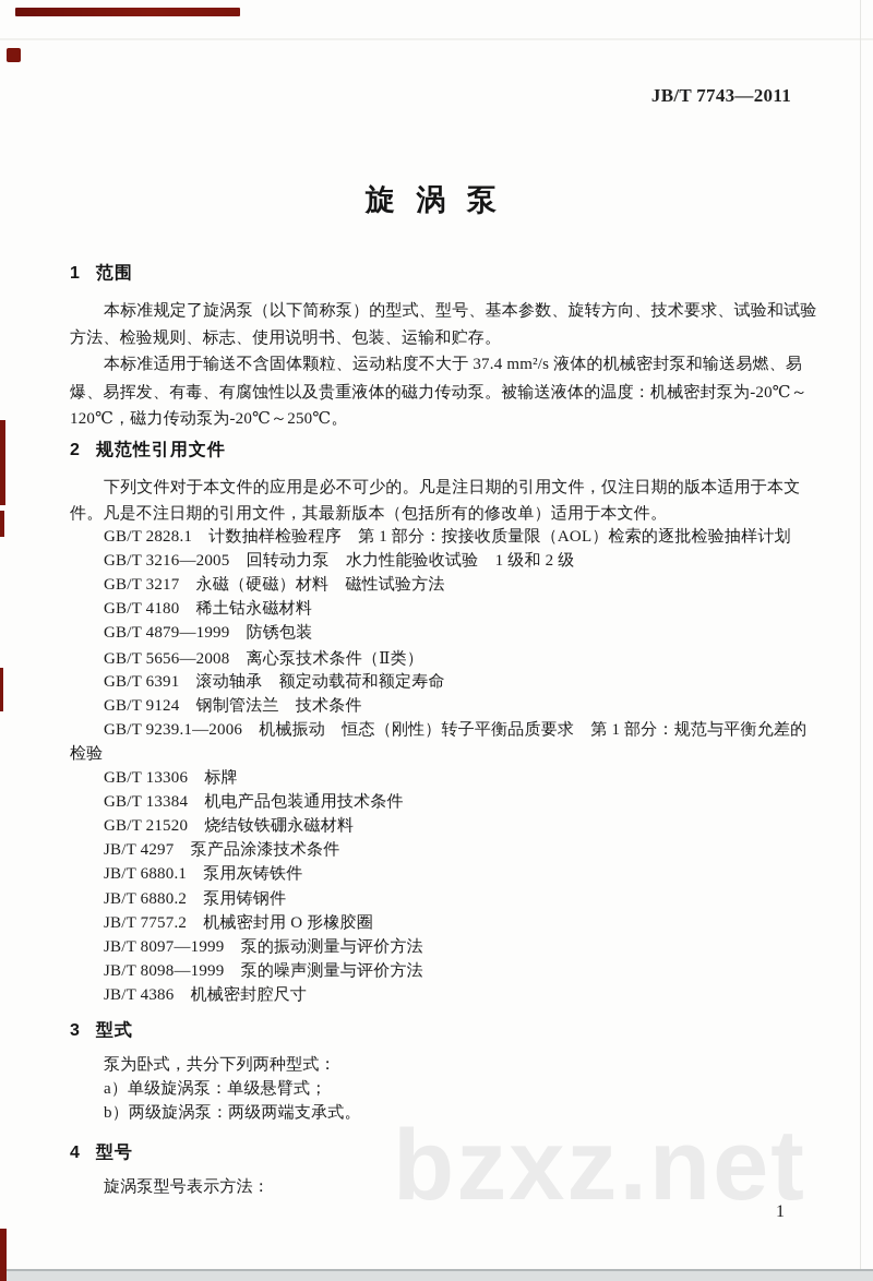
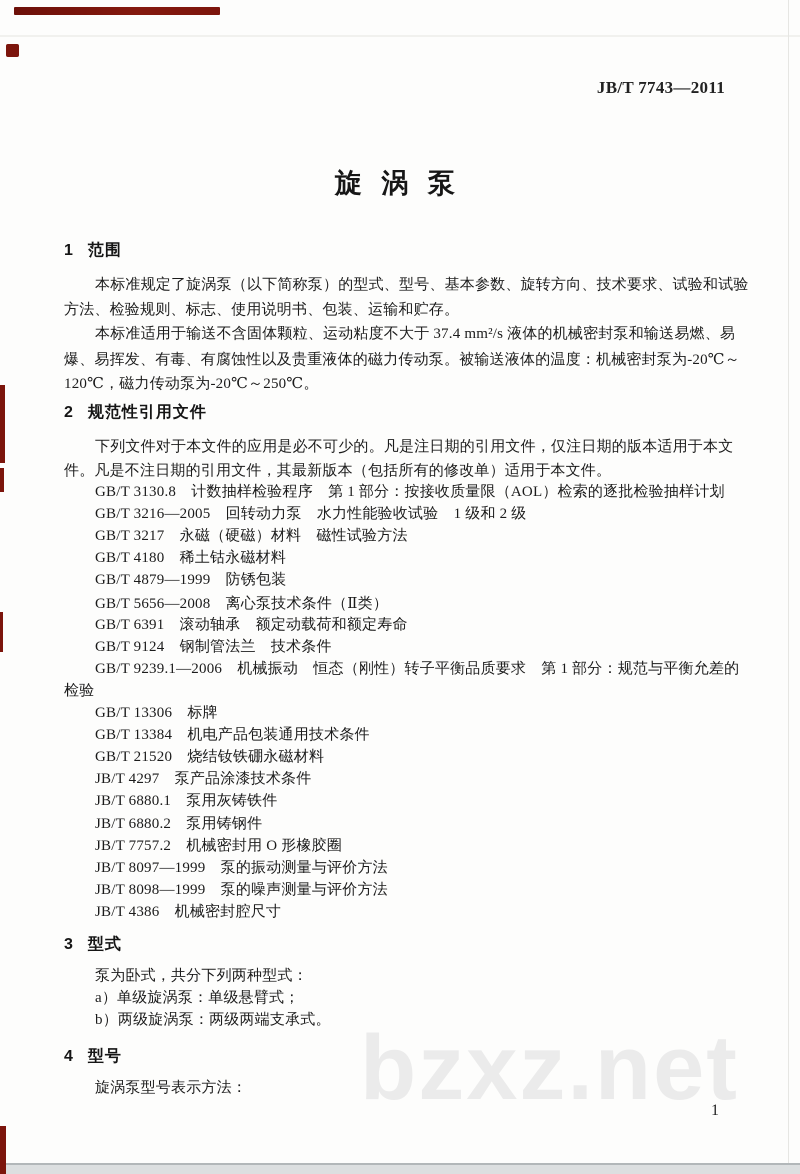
  JB/T 7743—2011
  bzxz.net
  旋 涡 泵
  1 范围
  本标准规定了旋涡泵（以下简称泵）的型式、型号、基本参数、旋转方向、技术要求、试验和试验
  方法、检验规则、标志、使用说明书、包装、运输和贮存。
  本标准适用于输送不含固体颗粒、运动粘度不大于 37.4 mm²/s 液体的机械密封泵和输送易燃、易
  爆、易挥发、有毒、有腐蚀性以及贵重液体的磁力传动泵。被输送液体的温度：机械密封泵为-20℃～
  120℃，磁力传动泵为-20℃～250℃。
  2 规范性引用文件
  下列文件对于本文件的应用是必不可少的。凡是注日期的引用文件，仅注日期的版本适用于本文
  件。凡是不注日期的引用文件，其最新版本（包括所有的修改单）适用于本文件。
- GB/T 2828.1 计数抽样检验程序 第 1 部分：按接收质量限（AOL）检索的逐批检验抽样计划
+ GB/T 3130.8 计数抽样检验程序 第 1 部分：按接收质量限（AOL）检索的逐批检验抽样计划
  GB/T 3216—2005 回转动力泵 水力性能验收试验 1 级和 2 级
  GB/T 3217 永磁（硬磁）材料 磁性试验方法
  GB/T 4180 稀土钴永磁材料
  GB/T 4879—1999 防锈包装
  GB/T 5656—2008 离心泵技术条件（Ⅱ类）
  GB/T 6391 滚动轴承 额定动载荷和额定寿命
  GB/T 9124 钢制管法兰 技术条件
  GB/T 9239.1—2006 机械振动 恒态（刚性）转子平衡品质要求 第 1 部分：规范与平衡允差的
  检验
  GB/T 13306 标牌
  GB/T 13384 机电产品包装通用技术条件
  GB/T 21520 烧结钕铁硼永磁材料
  JB/T 4297 泵产品涂漆技术条件
  JB/T 6880.1 泵用灰铸铁件
  JB/T 6880.2 泵用铸钢件
  JB/T 7757.2 机械密封用 O 形橡胶圈
  JB/T 8097—1999 泵的振动测量与评价方法
  JB/T 8098—1999 泵的噪声测量与评价方法
  JB/T 4386 机械密封腔尺寸
  3 型式
  泵为卧式，共分下列两种型式：
  a）单级旋涡泵：单级悬臂式；
  b）两级旋涡泵：两级两端支承式。
  4 型号
  旋涡泵型号表示方法：
  1
